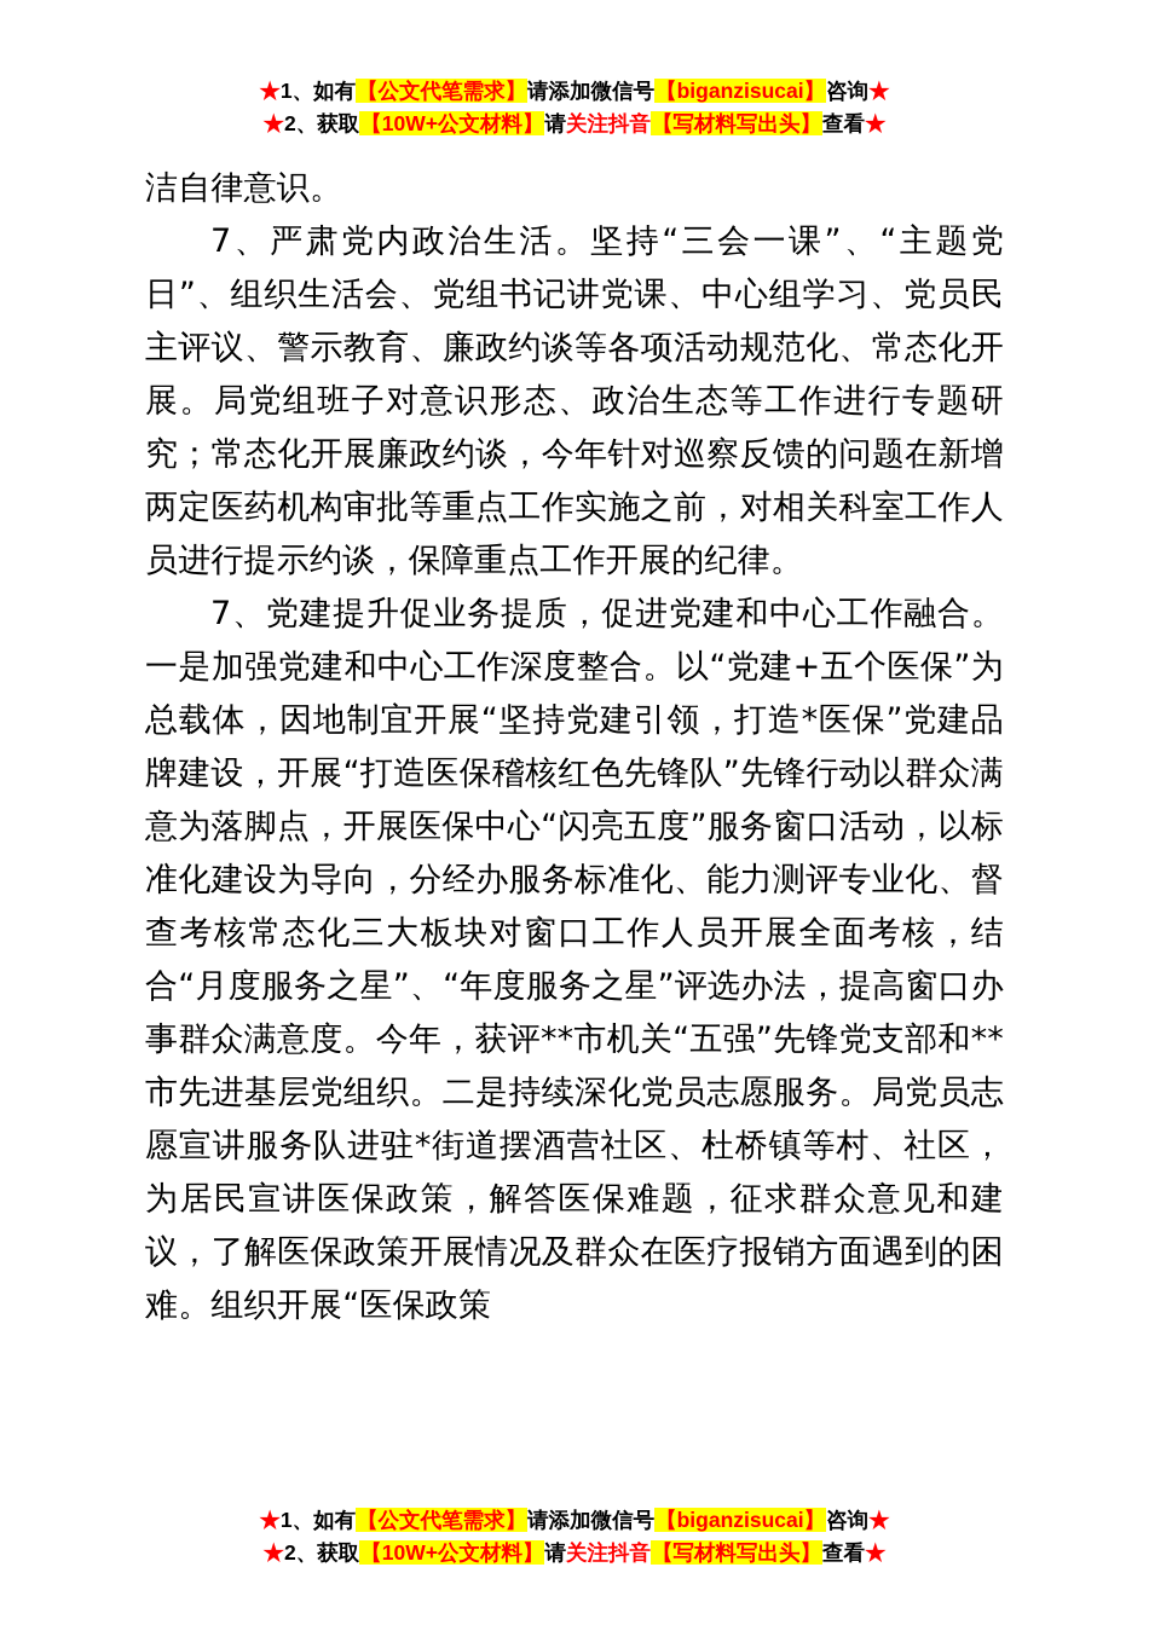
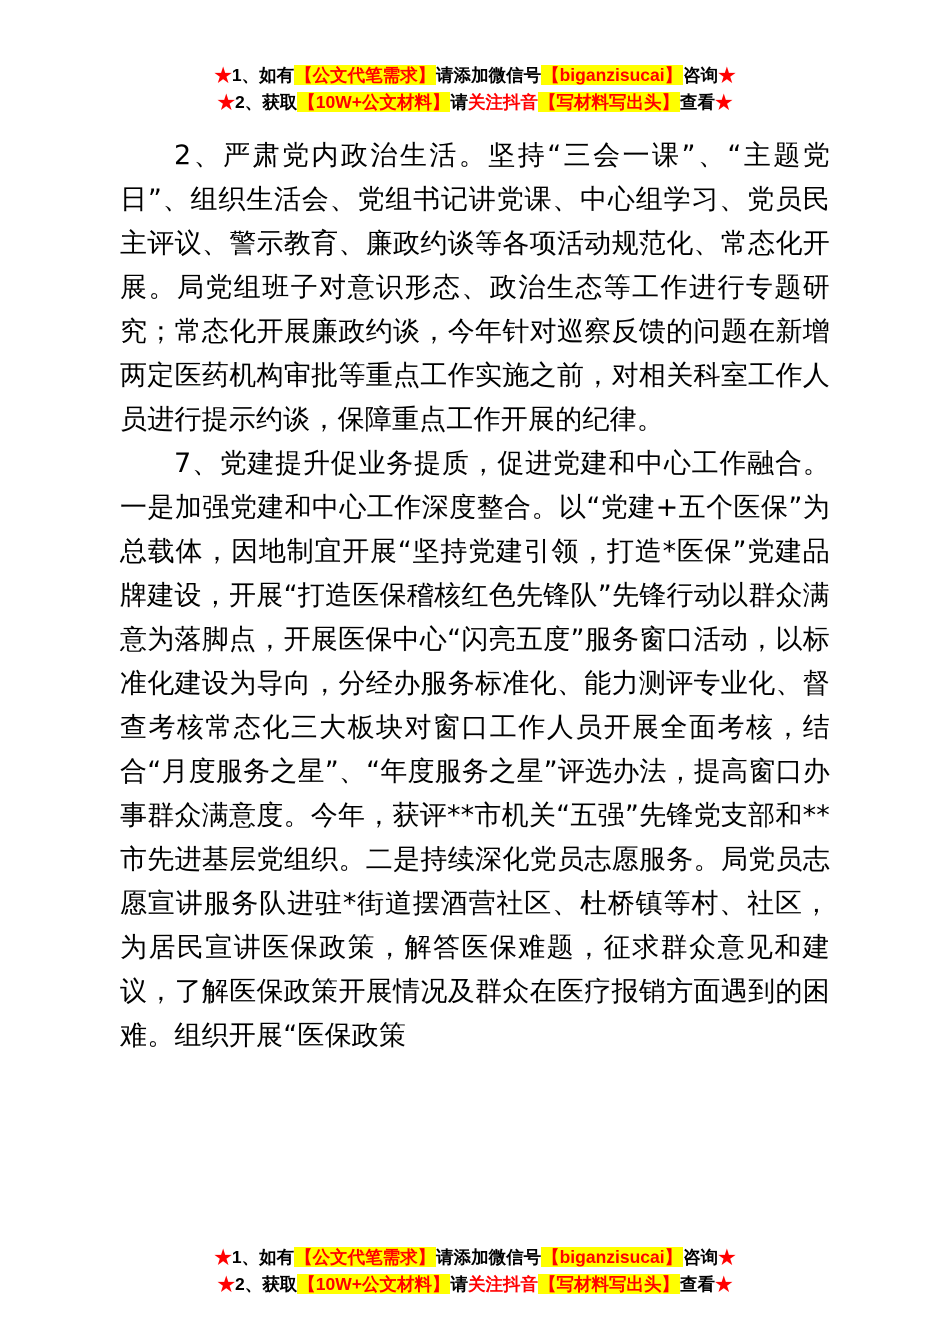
  ★1、如有【公文代笔需求】请添加微信号【biganzisucai】咨询★
  ★2、获取【10W+公文材料】请关注抖音【写材料写出头】查看★
- 洁自律意识。
- 7、严肃党内政治生活。坚持“三会一课”、“主题党日”、组织生活会、党组书记讲党课、中心组学习、党员民主评议、警示教育、廉政约谈等各项活动规范化、常态化开展。局党组班子对意识形态、政治生态等工作进行专题研究；常态化开展廉政约谈，今年针对巡察反馈的问题在新增两定医药机构审批等重点工作实施之前，对相关科室工作人员进行提示约谈，保障重点工作开展的纪律。
+ 2、严肃党内政治生活。坚持“三会一课”、“主题党日”、组织生活会、党组书记讲党课、中心组学习、党员民主评议、警示教育、廉政约谈等各项活动规范化、常态化开展。局党组班子对意识形态、政治生态等工作进行专题研究；常态化开展廉政约谈，今年针对巡察反馈的问题在新增两定医药机构审批等重点工作实施之前，对相关科室工作人员进行提示约谈，保障重点工作开展的纪律。
  7、党建提升促业务提质，促进党建和中心工作融合。一是加强党建和中心工作深度整合。以“党建+五个医保”为总载体，因地制宜开展“坚持党建引领，打造*医保”党建品牌建设，开展“打造医保稽核红色先锋队”先锋行动以群众满意为落脚点，开展医保中心“闪亮五度”服务窗口活动，以标准化建设为导向，分经办服务标准化、能力测评专业化、督查考核常态化三大板块对窗口工作人员开展全面考核，结合“月度服务之星”、“年度服务之星”评选办法，提高窗口办事群众满意度。今年，获评**市机关“五强”先锋党支部和**市先进基层党组织。二是持续深化党员志愿服务。局党员志愿宣讲服务队进驻*街道摆酒营社区、杜桥镇等村、社区，为居民宣讲医保政策，解答医保难题，征求群众意见和建议，了解医保政策开展情况及群众在医疗报销方面遇到的困难。组织开展“医保政策
  ★1、如有【公文代笔需求】请添加微信号【biganzisucai】咨询★
  ★2、获取【10W+公文材料】请关注抖音【写材料写出头】查看★
